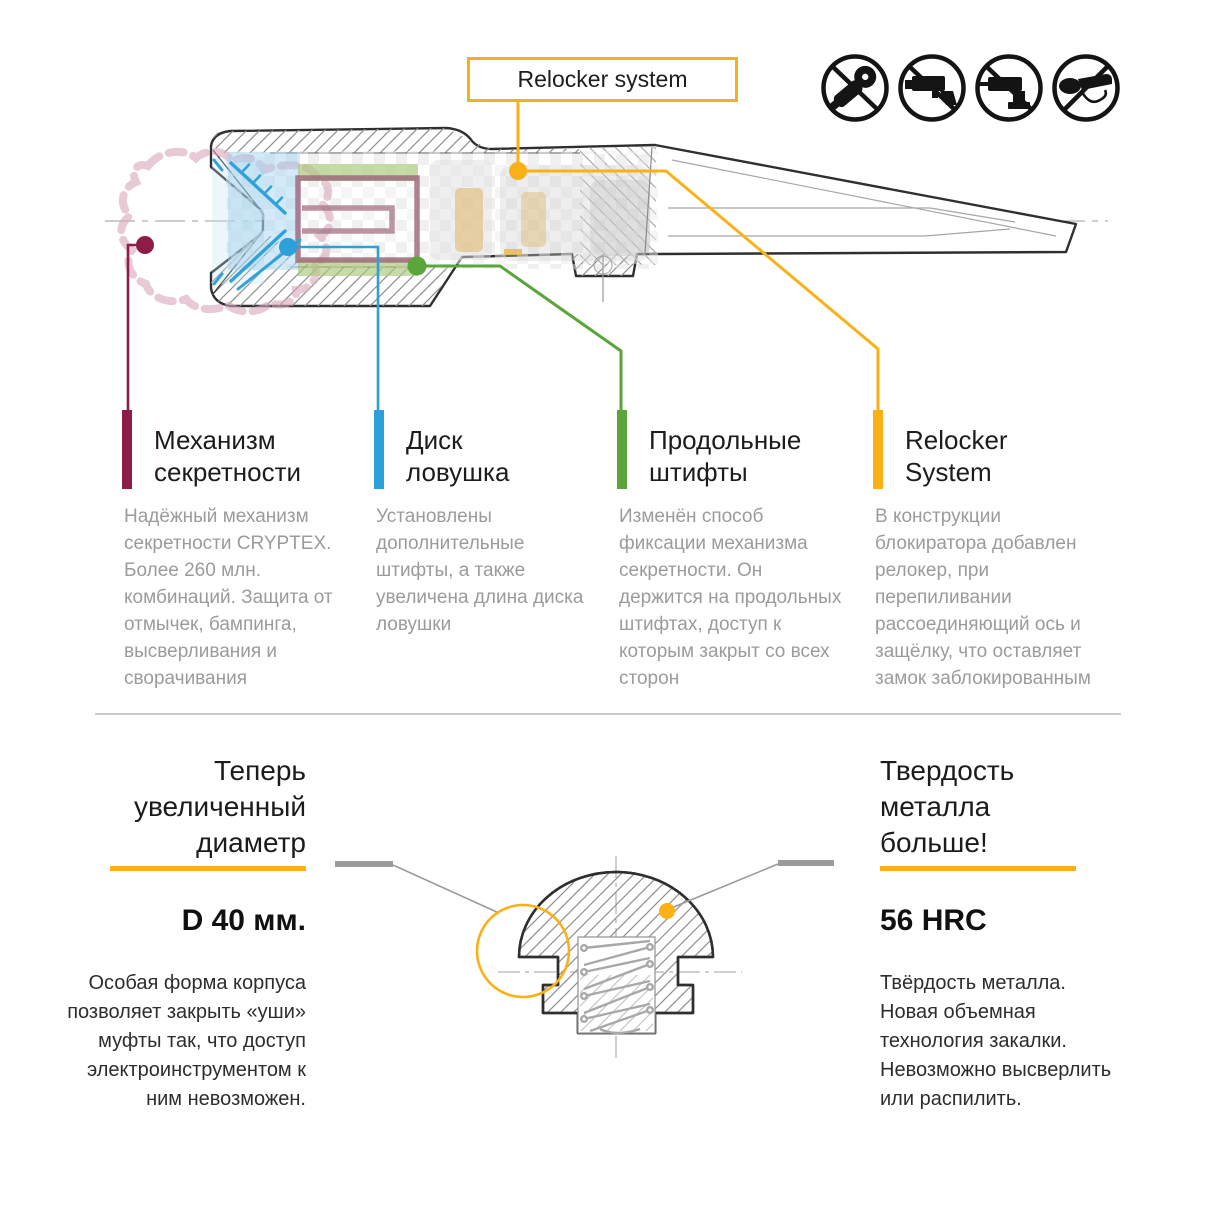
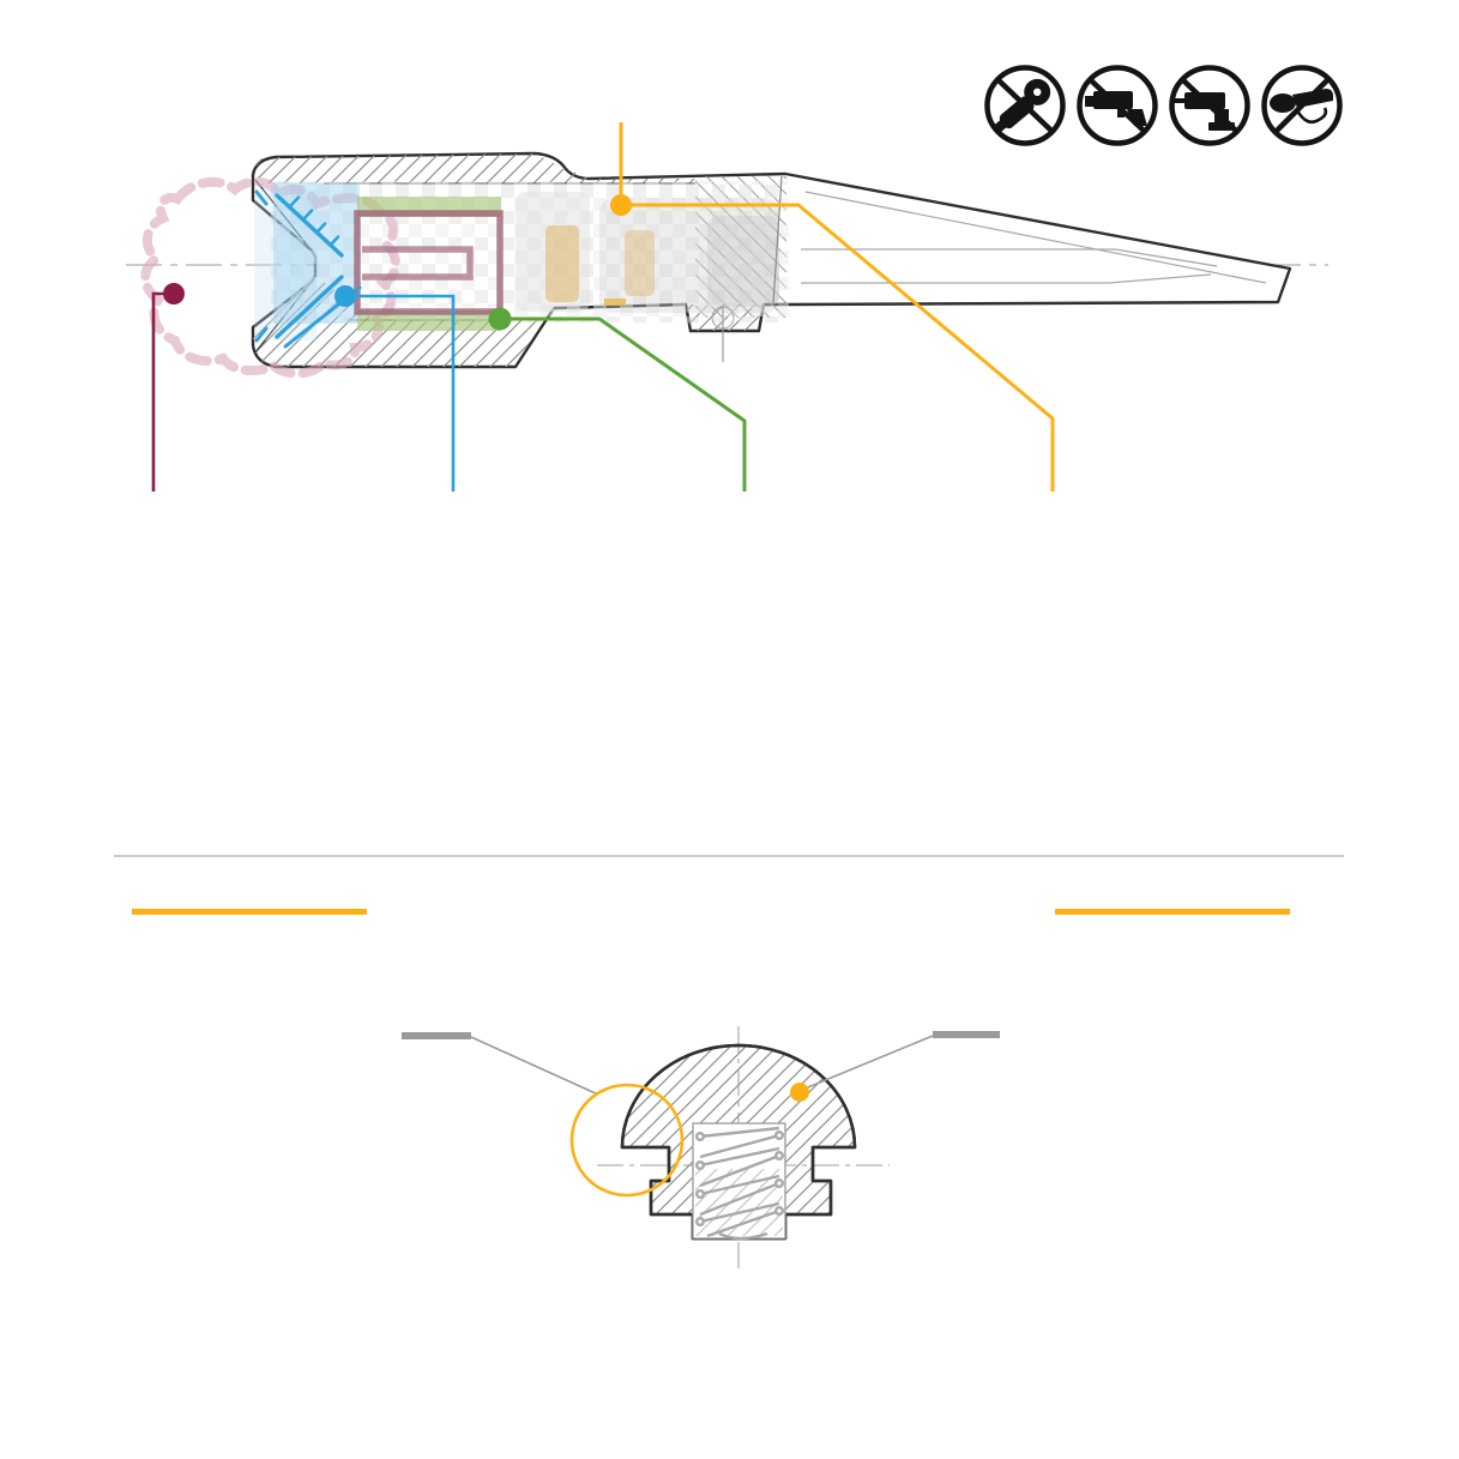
- Relocker system
- Механизм
- секретности
- Надёжный механизм
- секретности CRYPTEX.
- Более 260 млн.
- комбинаций. Защита от
- отмычек, бампинга,
- высверливания и
- сворачивания
- Диск
- ловушка
- Установлены
- дополнительные
- штифты, а также
- увеличена длина диска
- ловушки
- Продольные
- штифты
- Изменён способ
- фиксации механизма
- секретности. Он
- держится на продольных
- штифтах, доступ к
- которым закрыт со всех
- сторон
- Relocker
- System
- В конструкции
- блокиратора добавлен
- релокер, при
- перепиливании
- рассоединяющий ось и
- защёлку, что оставляет
- замок заблокированным
- Теперь
- увеличенный
- диаметр
- D 40 мм.
- Особая форма корпуса
- позволяет закрыть «уши»
- муфты так, что доступ
- электроинструментом к
- ним невозможен.
- Твердость
- металла
- больше!
- 56 HRC
- Твёрдость металла.
- Новая объемная
- технология закалки.
- Невозможно высверлить
- или распилить.
